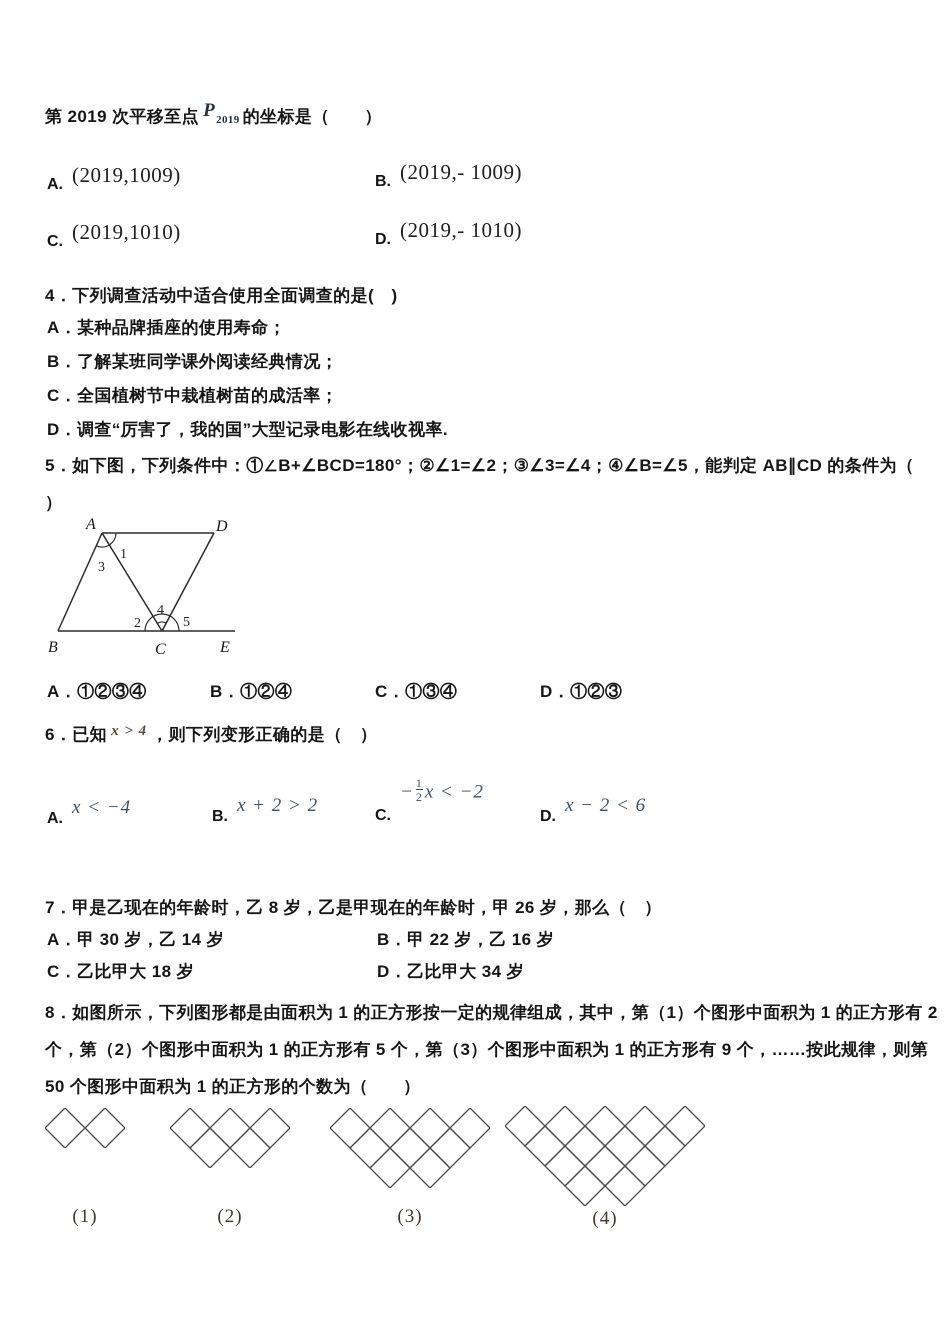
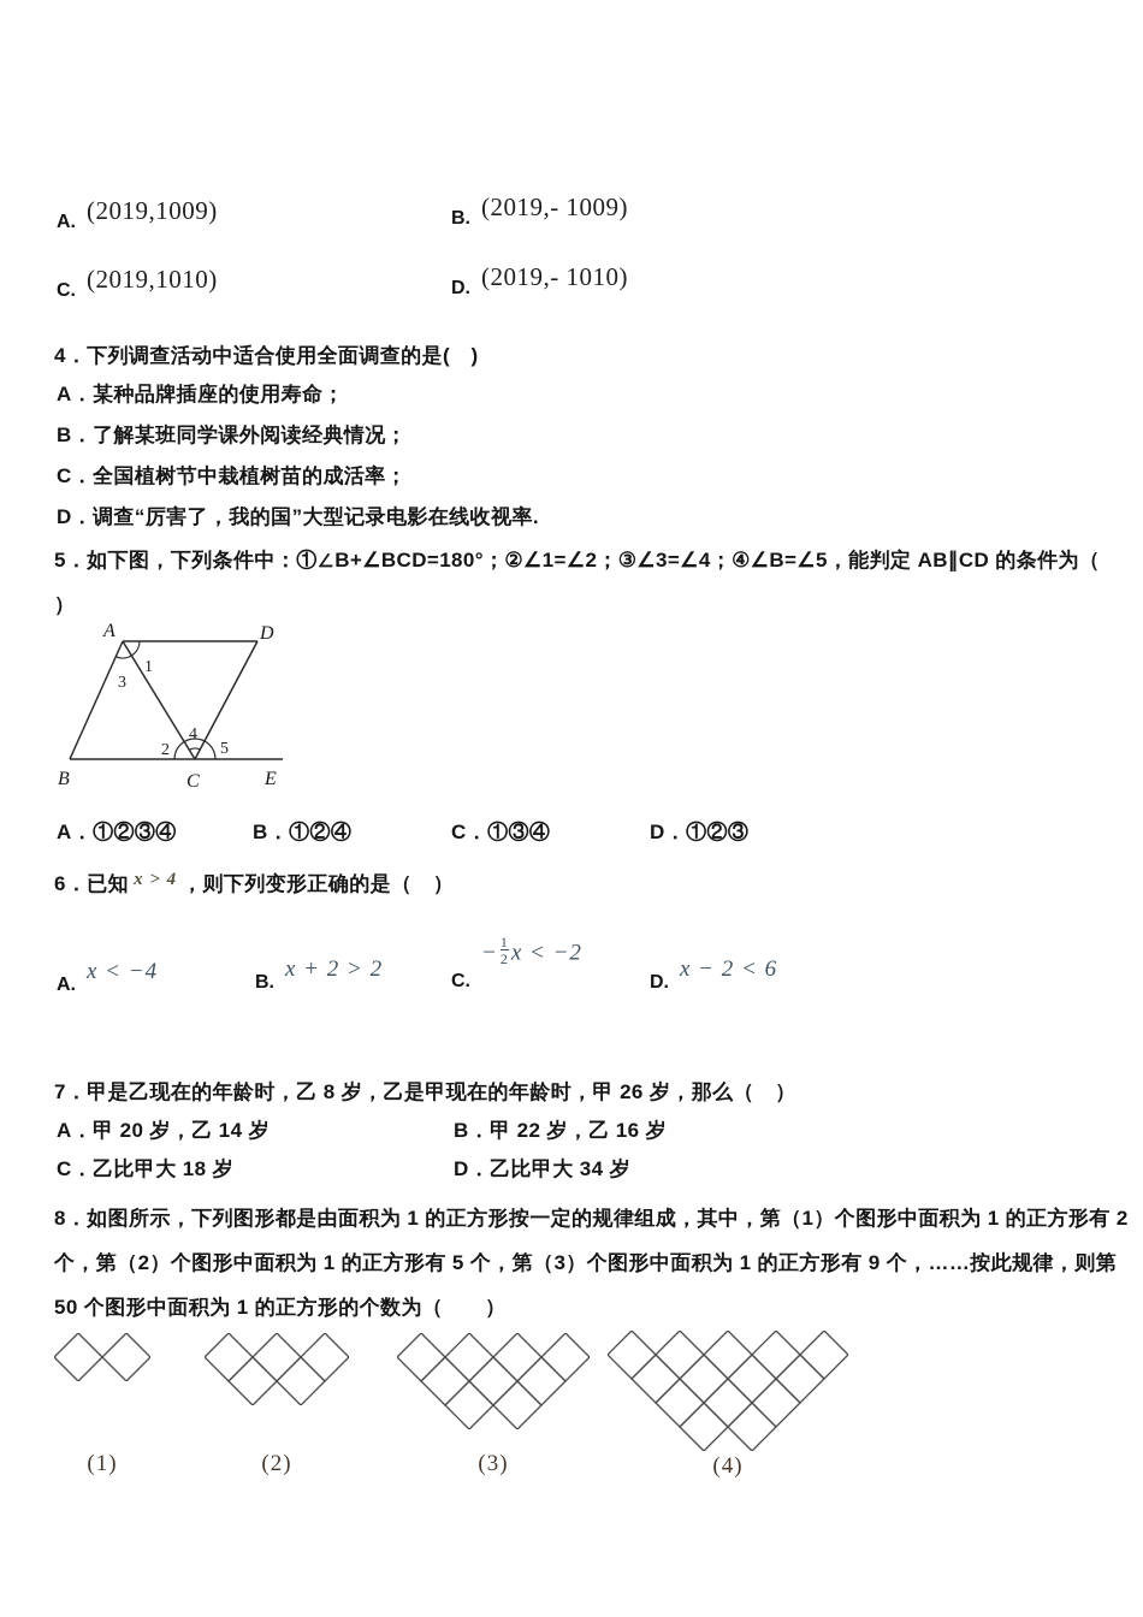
- 第 2019 次平移至点 P2019 的坐标是（ ）
  A.
  (2019,1009)
  B.
  (2019,- 1009)
  C.
  (2019,1010)
  D.
  (2019,- 1010)
  4．下列调查活动中适合使用全面调查的是( )
  A．某种品牌插座的使用寿命；
  B．了解某班同学课外阅读经典情况；
  C．全国植树节中栽植树苗的成活率；
  D．调查“厉害了，我的国”大型记录电影在线收视率.
  5．如下图，下列条件中：①∠B+∠BCD=180°；②∠1=∠2；③∠3=∠4；④∠B=∠5，能判定 AB∥CD 的条件为（
  ）
  A
  D
  B
  C
  E
  1
  3
  2
  4
  5
  A．①②③④
  B．①②④
  C．①③④
  D．①②③
  6．已知 x > 4 ，则下列变形正确的是（ ）
  A.
  x < −4
  B.
  x + 2 > 2
  C.
  −
  1
  2
  x < −2
  D.
  x − 2 < 6
  7．甲是乙现在的年龄时，乙 8 岁，乙是甲现在的年龄时，甲 26 岁，那么（ ）
- A．甲 30 岁，乙 14 岁
+ A．甲 20 岁，乙 14 岁
  B．甲 22 岁，乙 16 岁
  C．乙比甲大 18 岁
  D．乙比甲大 34 岁
  8．如图所示，下列图形都是由面积为 1 的正方形按一定的规律组成，其中，第（1）个图形中面积为 1 的正方形有 2
  个，第（2）个图形中面积为 1 的正方形有 5 个，第（3）个图形中面积为 1 的正方形有 9 个，……按此规律，则第
  50 个图形中面积为 1 的正方形的个数为（ ）
  (1)
  (2)
  (3)
  (4)
